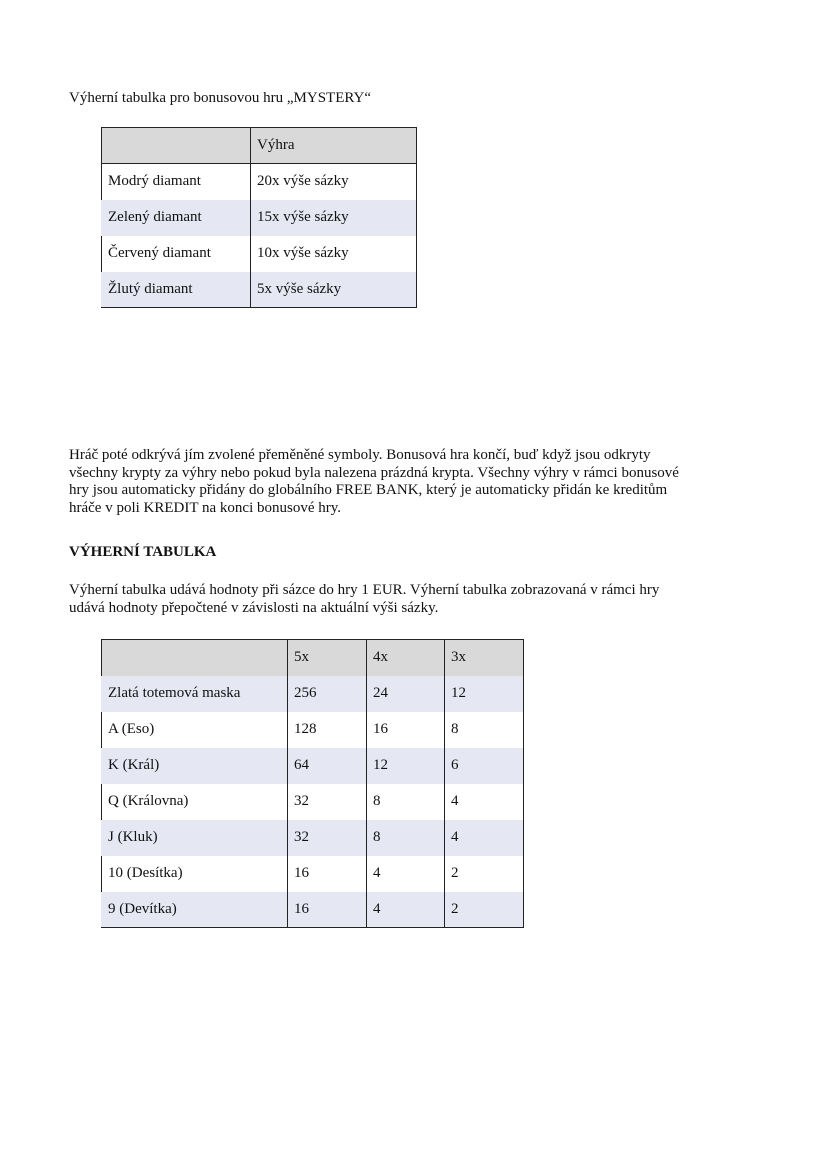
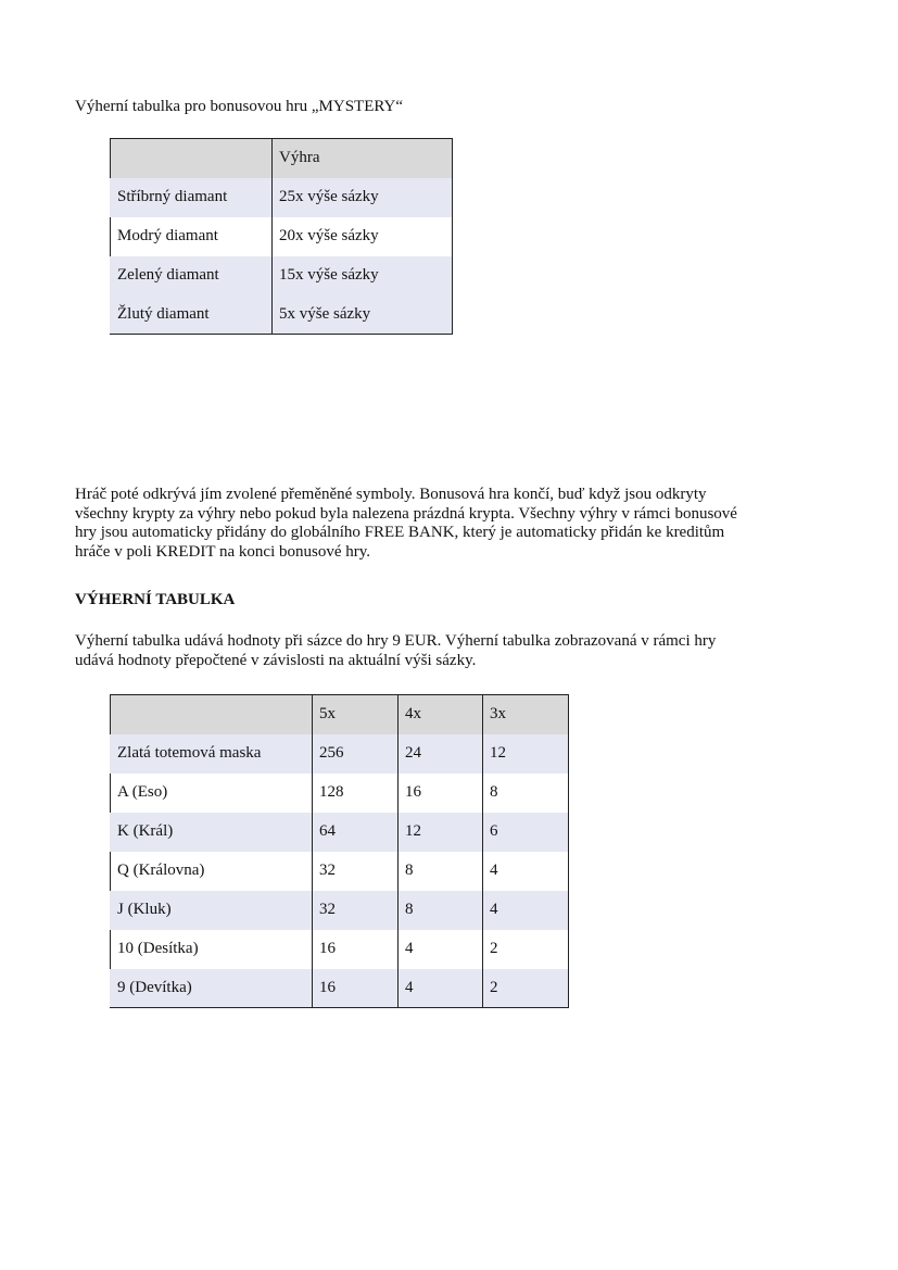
  Výherní tabulka pro bonusovou hru „MYSTERY“
  	Výhra
+ Stříbrný diamant	25x výše sázky
  Modrý diamant	20x výše sázky
  Zelený diamant	15x výše sázky
- Červený diamant	10x výše sázky
  Žlutý diamant	5x výše sázky
  Hráč poté odkrývá jím zvolené přeměněné symboly. Bonusová hra končí, buď když jsou odkryty
  všechny krypty za výhry nebo pokud byla nalezena prázdná krypta. Všechny výhry v rámci bonusové
  hry jsou automaticky přidány do globálního FREE BANK, který je automaticky přidán ke kreditům
  hráče v poli KREDIT na konci bonusové hry.
  VÝHERNÍ TABULKA
- Výherní tabulka udává hodnoty při sázce do hry 1 EUR. Výherní tabulka zobrazovaná v rámci hry
+ Výherní tabulka udává hodnoty při sázce do hry 9 EUR. Výherní tabulka zobrazovaná v rámci hry
  udává hodnoty přepočtené v závislosti na aktuální výši sázky.
  	5x	4x	3x
  Zlatá totemová maska	256	24	12
  A (Eso)	128	16	8
  K (Král)	64	12	6
  Q (Královna)	32	8	4
  J (Kluk)	32	8	4
  10 (Desítka)	16	4	2
  9 (Devítka)	16	4	2
